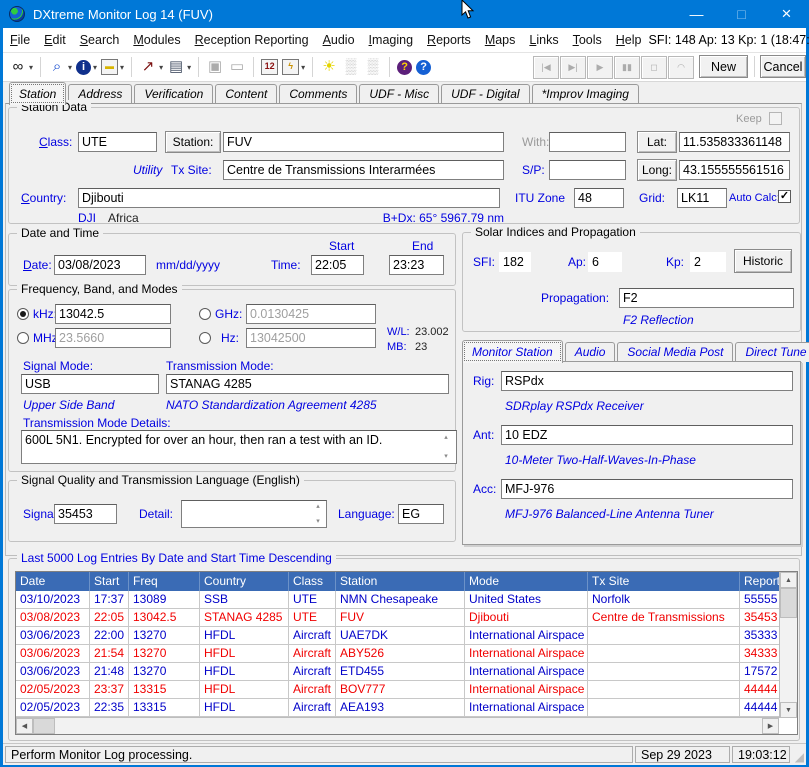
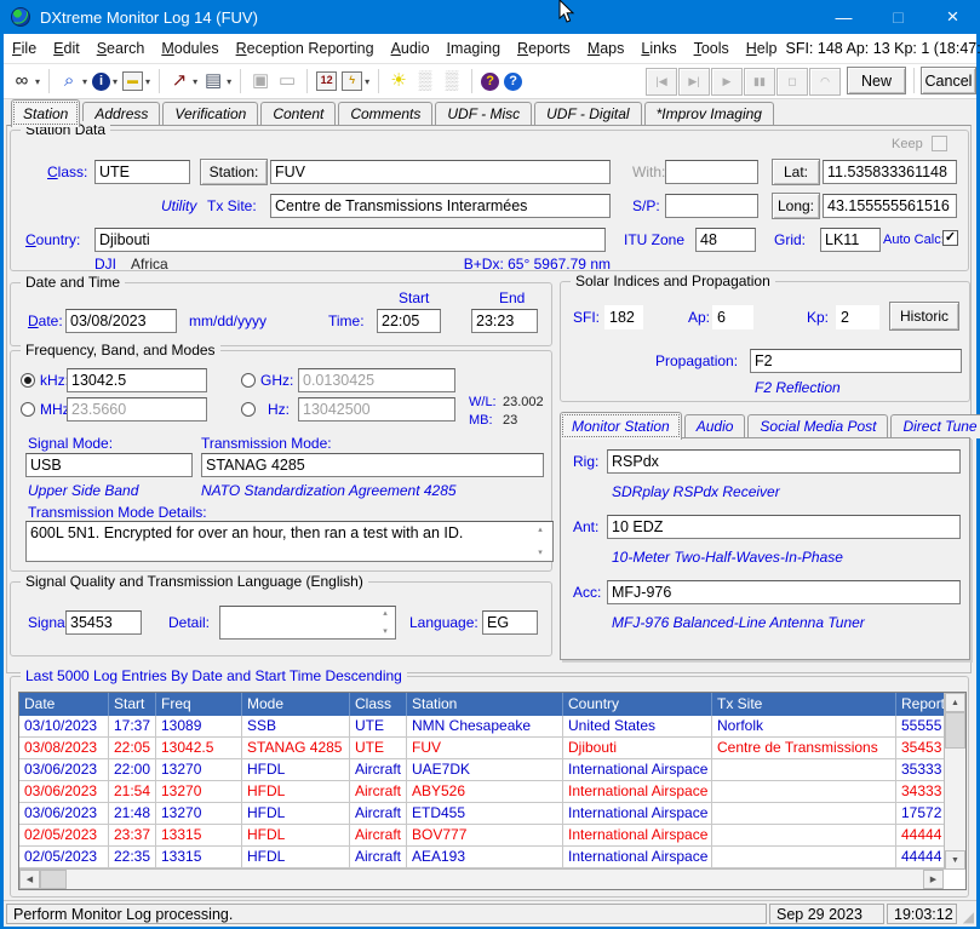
  DXtreme Monitor Log 14 (FUV)
  —
  □
  ×
  File
  Edit
  Search
  Modules
  Reception Reporting
  Audio
  Imaging
  Reports
  Maps
  Links
  Tools
  Help
  SFI: 148 Ap: 13 Kp: 1 (18:47:
  ∞
  ▾
  ⌕
  ▾
  i
  ▾
  ▬
  ▾
  ↗
  ▾
  ▤
  ▾
  ▣
  ▭
  12
  ϟ
  ▾
  ☀
  ▒
  ▒
  ?
  ?
  |◀
  ▶|
  ▶
  ▮▮
  ◻
  ◠
  New
  Cancel
  Station
  Address
  Verification
  Content
  Comments
  UDF - Misc
  UDF - Digital
  *Improv Imaging
  Station Data
  Keep
  Class:
  UTE
  Station:
  FUV
  With:
  Lat:
  11.535833361148
  Utility
  Tx Site:
  Centre de Transmissions Interarmées
  S/P:
  Long:
  43.155555561516
  Country:
  Djibouti
  ITU Zone
  48
  Grid:
  LK11
  Auto Calc
  ✓
  DJI
  Africa
  B+Dx: 65° 5967.79 nm
  Date and Time
  Start
  End
  Date:
  03/08/2023
  mm/dd/yyyy
  Time:
  22:05
  23:23
  Frequency, Band, and Modes
  kHz
  13042.5
  GHz:
  0.0130425
  23.5660
  Hz:
  13042500
  W/L:
  23.002
  MB:
  23
  Signal Mode:
  Transmission Mode:
  USB
  STANAG 4285
  Upper Side Band
  NATO Standardization Agreement 4285
  Transmission Mode Details:
  600L 5N1. Encrypted for over an hour, then ran a test with an ID.
  Signal Quality and Transmission Language (English)
  Signa
  35453
  Detail:
  Language:
  EG
  Solar Indices and Propagation
  SFI:
  182
  Ap:
  6
  Kp:
  2
  Historic
  Propagation:
  F2
  F2 Reflection
  Monitor Station
  Audio
  Social Media Post
  Direct Tune
  Rig:
  RSPdx
  SDRplay RSPdx Receiver
  Ant:
  10 EDZ
  10-Meter Two-Half-Waves-In-Phase
  Acc:
  MFJ-976
  MFJ-976 Balanced-Line Antenna Tuner
  Last 5000 Log Entries By Date and Start Time Descending
  Date
  Start
  Freq
- Country
+ Mode
  Class
  Station
- Mode
+ Country
  Tx Site
  Repor
  03/10/2023
  17:37
  13089
  SSB
  UTE
  NMN Chesapeake
  United States
  Norfolk
  55555
  03/08/2023
  22:05
  13042.5
  STANAG 4285
  UTE
  FUV
  Djibouti
  Centre de Transmissions
  35453
  03/06/2023
  22:00
  13270
  HFDL
  Aircraft
  UAE7DK
  International Airspace
  35333
  03/06/2023
  21:54
  13270
  HFDL
  Aircraft
  ABY526
  International Airspace
  34333
  03/06/2023
  21:48
  13270
  HFDL
  Aircraft
  ETD455
  International Airspace
  17572
  02/05/2023
  23:37
  13315
  HFDL
  Aircraft
  BOV777
  International Airspace
  44444
  02/05/2023
  22:35
  13315
  HFDL
  Aircraft
  AEA193
  International Airspace
  44444
  Perform Monitor Log processing.
  Sep 29 2023
  19:03:12
  ◢
